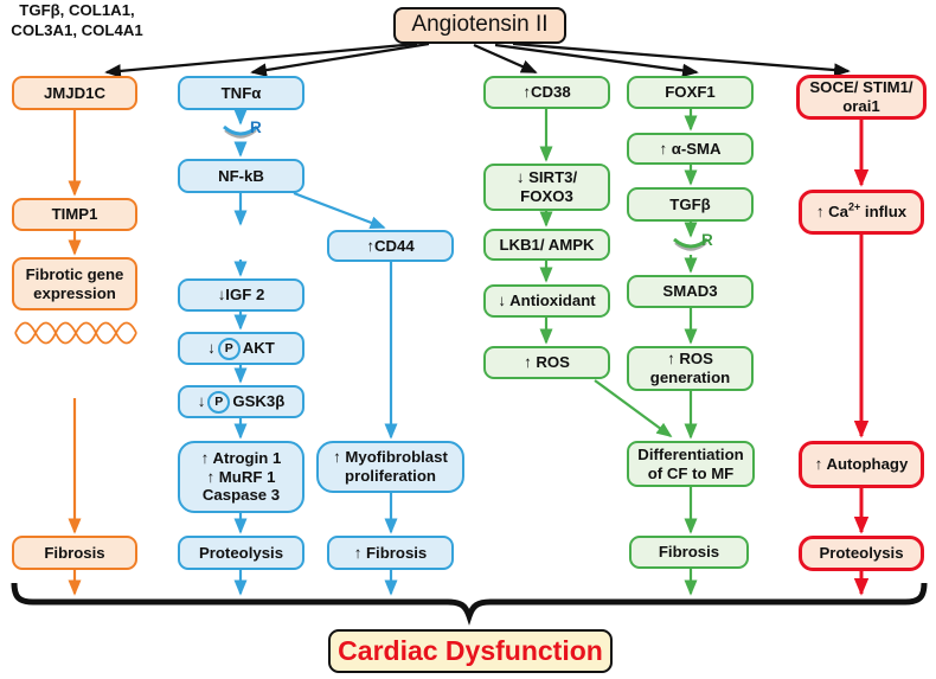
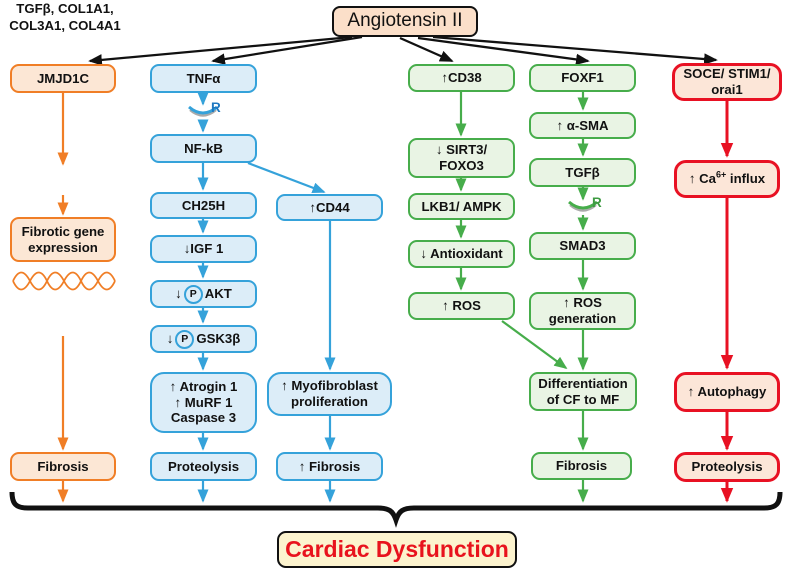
  Angiotensin II
  JMJD1C
- TIMP1
  Fibrotic gene
  expression
  TGFβ, COL1A1,
  COL3A1, COL4A1
  Fibrosis
  TNFα
  R
  NF-kB
+ CH25H
- ↓IGF 2
+ ↓IGF 1
  ↓
  P
  AKT
  ↓
  P
  GSK3β
  ↑ Atrogin 1
  ↑ MuRF 1
  Caspase 3
  Proteolysis
  ↑CD44
  ↑ Myofibroblast
  proliferation
  ↑ Fibrosis
  ↑CD38
  ↓ SIRT3/
  FOXO3
  LKB1/ AMPK
  ↓ Antioxidant
  ↑ ROS
  FOXF1
  ↑ α-SMA
  TGFβ
  R
  SMAD3
  ↑ ROS
  generation
  Differentiation
  of CF to MF
  Fibrosis
  SOCE/ STIM1/
  orai1
- ↑ Ca2+ influx
+ ↑ Ca6+ influx
  ↑ Autophagy
  Proteolysis
  Cardiac Dysfunction
